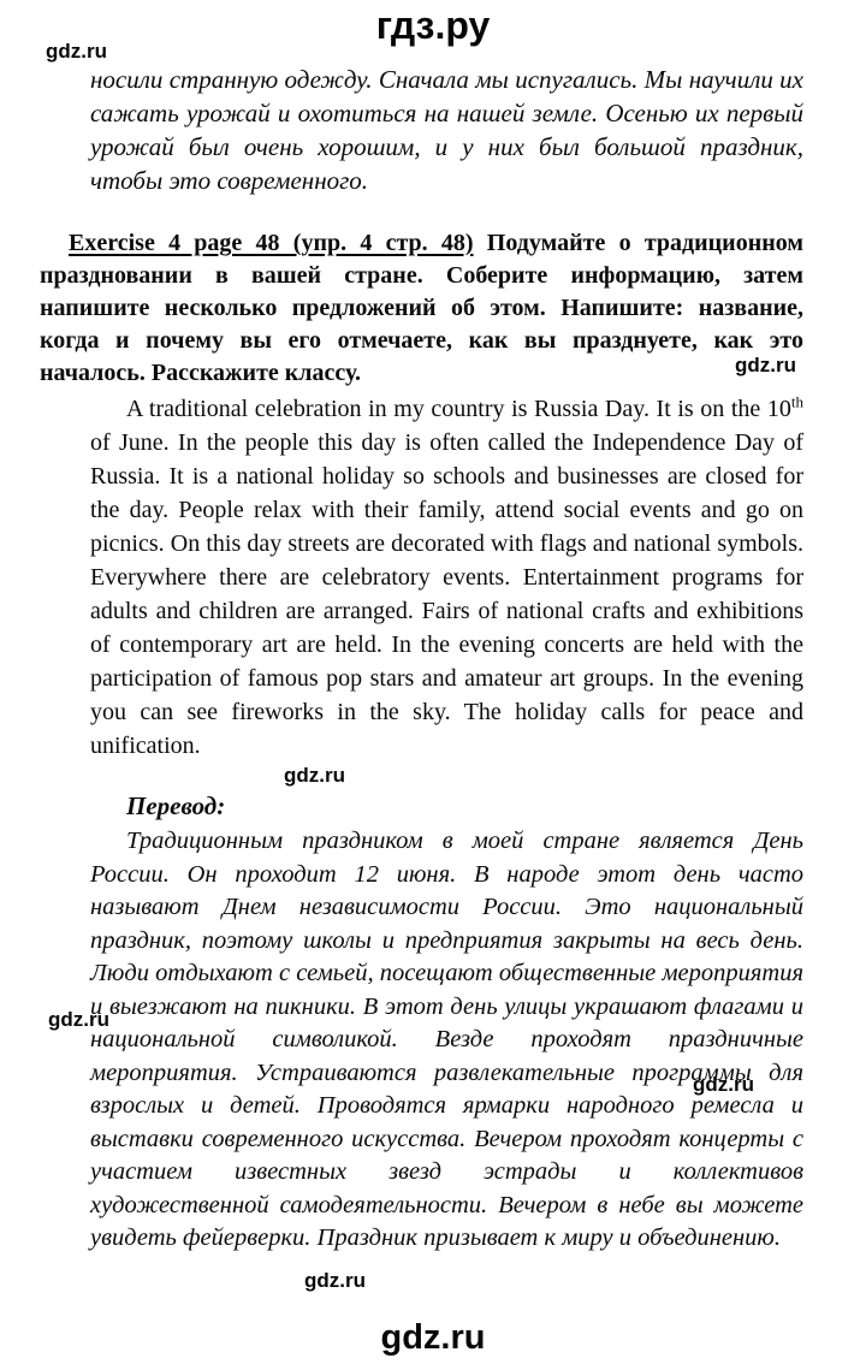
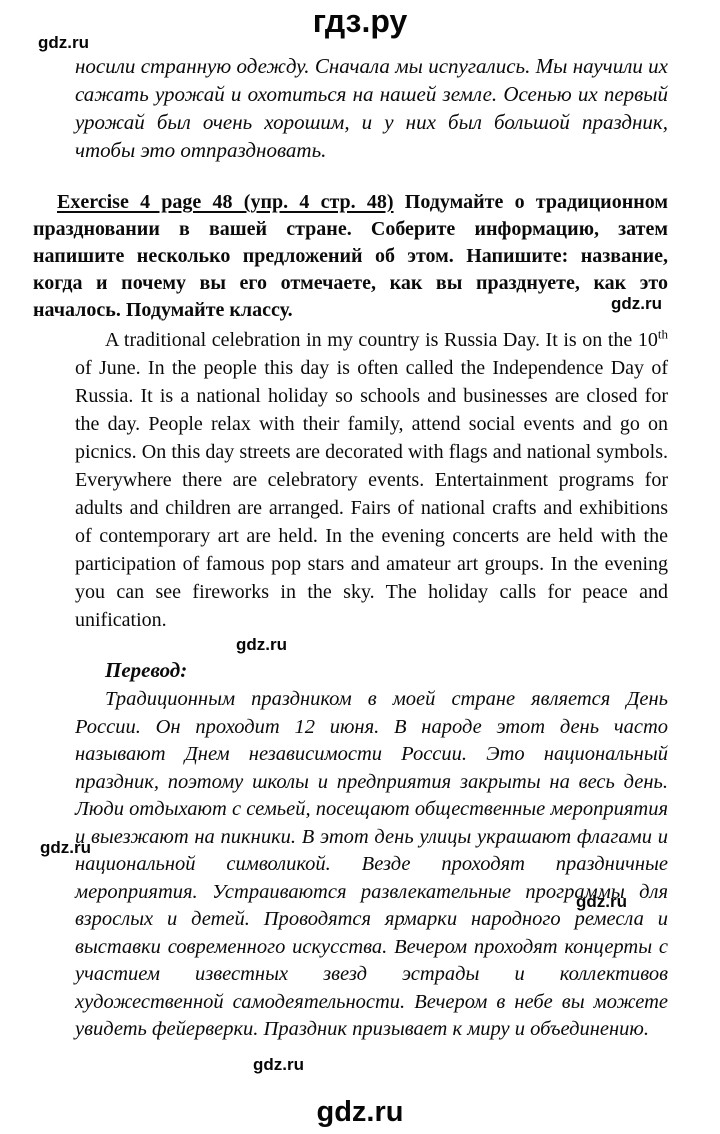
  гдз.ру
  gdz.ru
- носили странную одежду. Сначала мы испугались. Мы научили их сажать урожай и охотиться на нашей земле. Осенью их первый урожай был очень хорошим, и у них был большой праздник, чтобы это современного.
+ носили странную одежду. Сначала мы испугались. Мы научили их сажать урожай и охотиться на нашей земле. Осенью их первый урожай был очень хорошим, и у них был большой праздник, чтобы это отпраздновать.
- Exercise 4 page 48 (упр. 4 стр. 48) Подумайте о традиционном праздновании в вашей стране. Соберите информацию, затем напишите несколько предложений об этом. Напишите: название, когда и почему вы его отмечаете, как вы празднуете, как это началось. Расскажите классу.
+ Exercise 4 page 48 (упр. 4 стр. 48) Подумайте о традиционном праздновании в вашей стране. Соберите информацию, затем напишите несколько предложений об этом. Напишите: название, когда и почему вы его отмечаете, как вы празднуете, как это началось. Подумайте классу.
  gdz.ru
  A traditional celebration in my country is Russia Day. It is on the 10th of June. In the people this day is often called the Independence Day of Russia. It is a national holiday so schools and businesses are closed for the day. People relax with their family, attend social events and go on picnics. On this day streets are decorated with flags and national symbols. Everywhere there are celebratory events. Entertainment programs for adults and children are arranged. Fairs of national crafts and exhibitions of contemporary art are held. In the evening concerts are held with the participation of famous pop stars and amateur art groups. In the evening you can see fireworks in the sky. The holiday calls for peace and unification.
  gdz.ru
  Перевод:
  Традиционным праздником в моей стране является День России. Он проходит 12 июня. В народе этот день часто называют Днем независимости России. Это национальный праздник, поэтому школы и предприятия закрыты на весь день. Люди отдыхают с семьей, посещают общественные мероприятия и выезжают на пикники. В этот день улицы украшают флагами и национальной символикой. Везде проходят праздничные мероприятия. Устраиваются развлекательные программы для взрослых и детей. Проводятся ярмарки народного ремесла и выставки современного искусства. Вечером проходят концерты с участием известных звезд эстрады и коллективов художественной самодеятельности. Вечером в небе вы можете увидеть фейерверки. Праздник призывает к миру и объединению.
  gdz.ru
  gdz.ru
  gdz.ru
  gdz.ru
